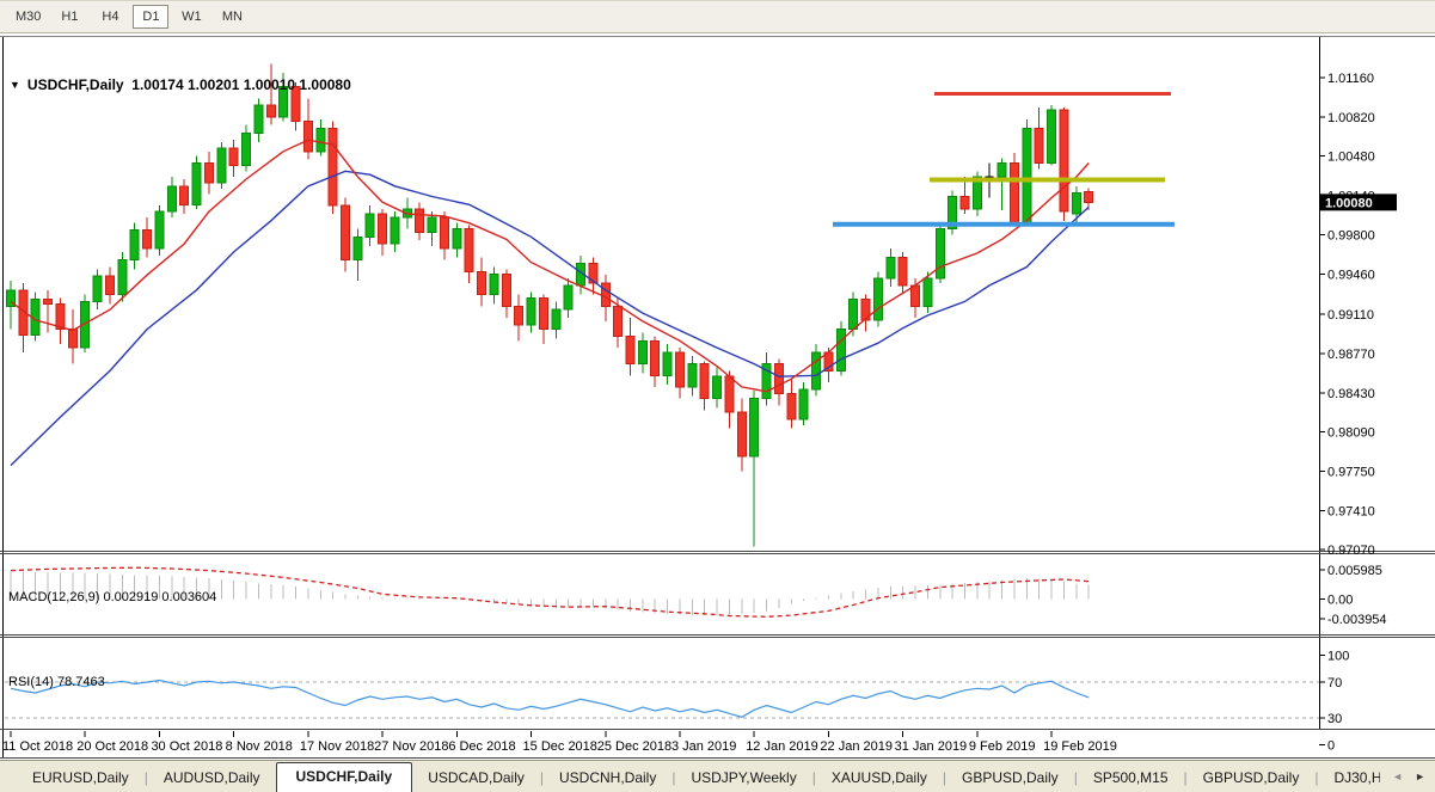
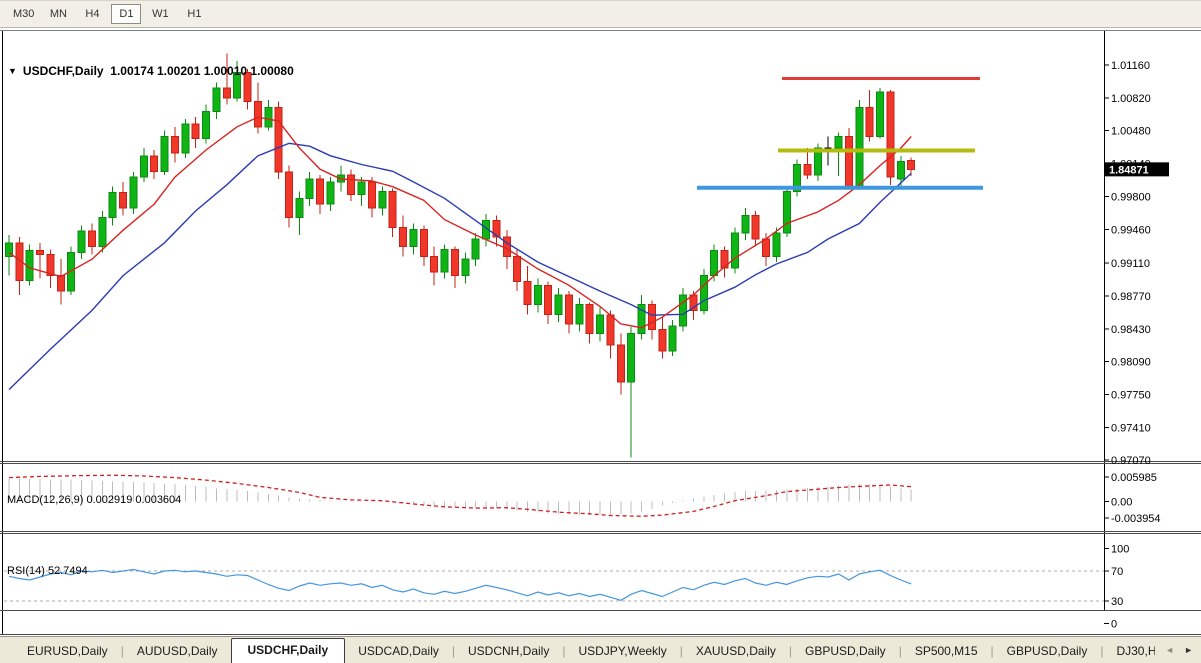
  M30
- H1
+ MN
  H4
  D1
  W1
- MN
+ H1
  1.01160
  1.00820
  1.00480
  0.99800
  0.99460
  0.99110
  0.98770
  0.98430
  0.98090
  0.97750
  0.97410
  0.97070
- 1.00080
+ 1.84871
  0.005985
  0.00
  -0.003954
  100
  70
  30
  0
- 11 Oct 2018
- 20 Oct 2018
- 30 Oct 2018
- 8 Nov 2018
- 17 Nov 2018
- 27 Nov 2018
- 6 Dec 2018
- 15 Dec 2018
- 25 Dec 2018
- 3 Jan 2019
- 12 Jan 2019
- 22 Jan 2019
- 31 Jan 2019
- 9 Feb 2019
- 19 Feb 2019
  ▼
  USDCHF,Daily 1.00174 1.00201 1.00010 1.00080
  MACD(12,26,9) 0.002919 0.003604
- RSI(14) 78.7463
+ RSI(14) 52.7494
  EURUSD,Daily
  |
  AUDUSD,Daily
  USDCHF,Daily
  USDCAD,Daily
  |
  USDCNH,Daily
  |
  USDJPY,Weekly
  |
  XAUUSD,Daily
  |
  GBPUSD,Daily
  |
  SP500,M15
  |
  GBPUSD,Daily
  |
  DJ30,H
  ◄
  ►
